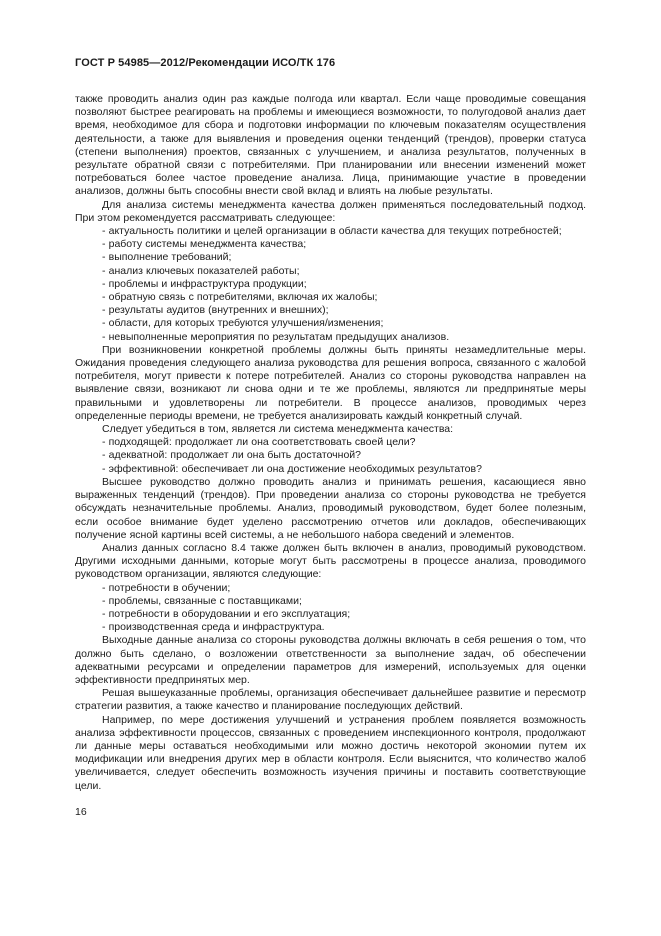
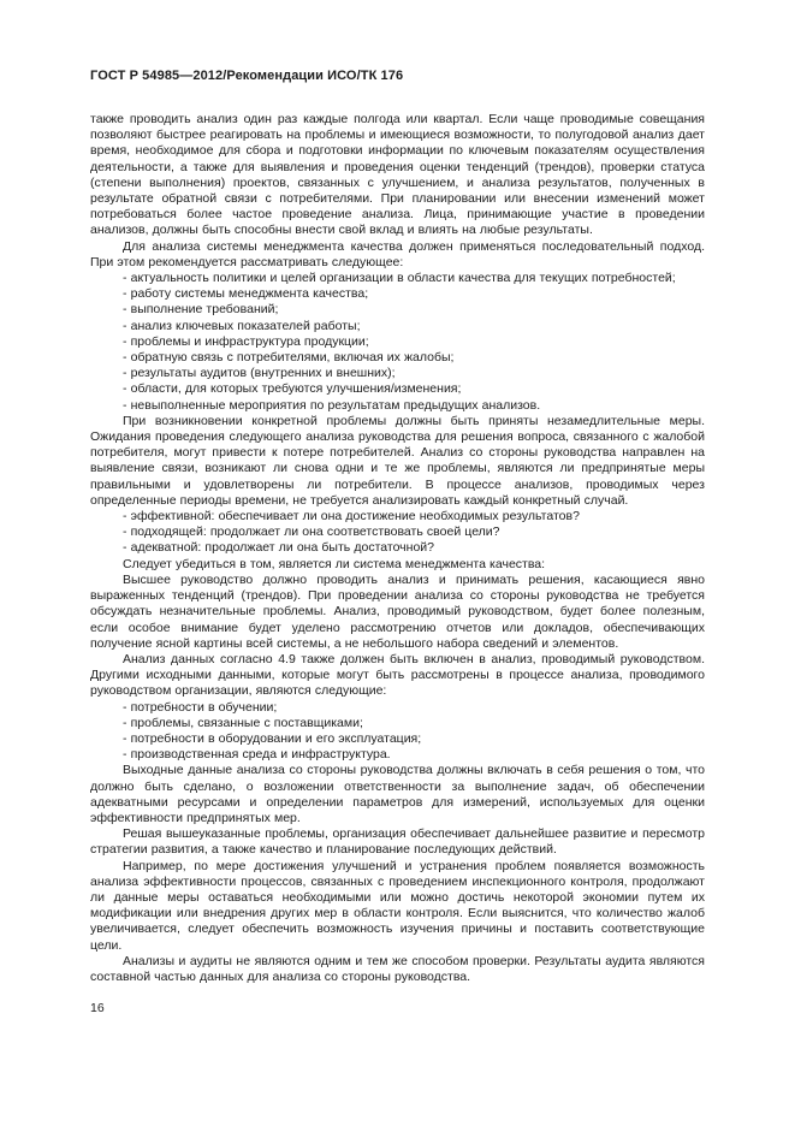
  ГОСТ Р 54985—2012/Рекомендации ИСО/ТК 176
  также проводить анализ один раз каждые полгода или квартал. Если чаще проводимые совещания позволяют быстрее реагировать на проблемы и имеющиеся возможности, то полугодовой анализ дает время, необходимое для сбора и подготовки информации по ключевым показателям осуществления деятельности, а также для выявления и проведения оценки тенденций (трендов), проверки статуса (степени выполнения) проектов, связанных с улучшением, и анализа результатов, полученных в результате обратной связи с потребителями. При планировании или внесении изменений может потребоваться более частое проведение анализа. Лица, принимающие участие в проведении анализов, должны быть способны внести свой вклад и влиять на любые результаты.
  Для анализа системы менеджмента качества должен применяться последовательный подход. При этом рекомендуется рассматривать следующее:
  - актуальность политики и целей организации в области качества для текущих потребностей;
  - работу системы менеджмента качества;
  - выполнение требований;
  - анализ ключевых показателей работы;
  - проблемы и инфраструктура продукции;
  - обратную связь с потребителями, включая их жалобы;
  - результаты аудитов (внутренних и внешних);
  - области, для которых требуются улучшения/изменения;
  - невыполненные мероприятия по результатам предыдущих анализов.
  При возникновении конкретной проблемы должны быть приняты незамедлительные меры. Ожидания проведения следующего анализа руководства для решения вопроса, связанного с жалобой потребителя, могут привести к потере потребителей. Анализ со стороны руководства направлен на выявление связи, возникают ли снова одни и те же проблемы, являются ли предпринятые меры правильными и удовлетворены ли потребители. В процессе анализов, проводимых через определенные периоды времени, не требуется анализировать каждый конкретный случай.
- Следует убедиться в том, является ли система менеджмента качества:
+ - эффективной: обеспечивает ли она достижение необходимых результатов?
  - подходящей: продолжает ли она соответствовать своей цели?
  - адекватной: продолжает ли она быть достаточной?
- - эффективной: обеспечивает ли она достижение необходимых результатов?
+ Следует убедиться в том, является ли система менеджмента качества:
  Высшее руководство должно проводить анализ и принимать решения, касающиеся явно выраженных тенденций (трендов). При проведении анализа со стороны руководства не требуется обсуждать незначительные проблемы. Анализ, проводимый руководством, будет более полезным, если особое внимание будет уделено рассмотрению отчетов или докладов, обеспечивающих получение ясной картины всей системы, а не небольшого набора сведений и элементов.
- Анализ данных согласно 8.4 также должен быть включен в анализ, проводимый руководством. Другими исходными данными, которые могут быть рассмотрены в процессе анализа, проводимого руководством организации, являются следующие:
+ Анализ данных согласно 4.9 также должен быть включен в анализ, проводимый руководством. Другими исходными данными, которые могут быть рассмотрены в процессе анализа, проводимого руководством организации, являются следующие:
  - потребности в обучении;
  - проблемы, связанные с поставщиками;
  - потребности в оборудовании и его эксплуатация;
  - производственная среда и инфраструктура.
  Выходные данные анализа со стороны руководства должны включать в себя решения о том, что должно быть сделано, о возложении ответственности за выполнение задач, об обеспечении адекватными ресурсами и определении параметров для измерений, используемых для оценки эффективности предпринятых мер.
  Решая вышеуказанные проблемы, организация обеспечивает дальнейшее развитие и пересмотр стратегии развития, а также качество и планирование последующих действий.
  Например, по мере достижения улучшений и устранения проблем появляется возможность анализа эффективности процессов, связанных с проведением инспекционного контроля, продолжают ли данные меры оставаться необходимыми или можно достичь некоторой экономии путем их модификации или внедрения других мер в области контроля. Если выяснится, что количество жалоб увеличивается, следует обеспечить возможность изучения причины и поставить соответствующие цели.
+ Анализы и аудиты не являются одним и тем же способом проверки. Результаты аудита являются составной частью данных для анализа со стороны руководства.
  16
